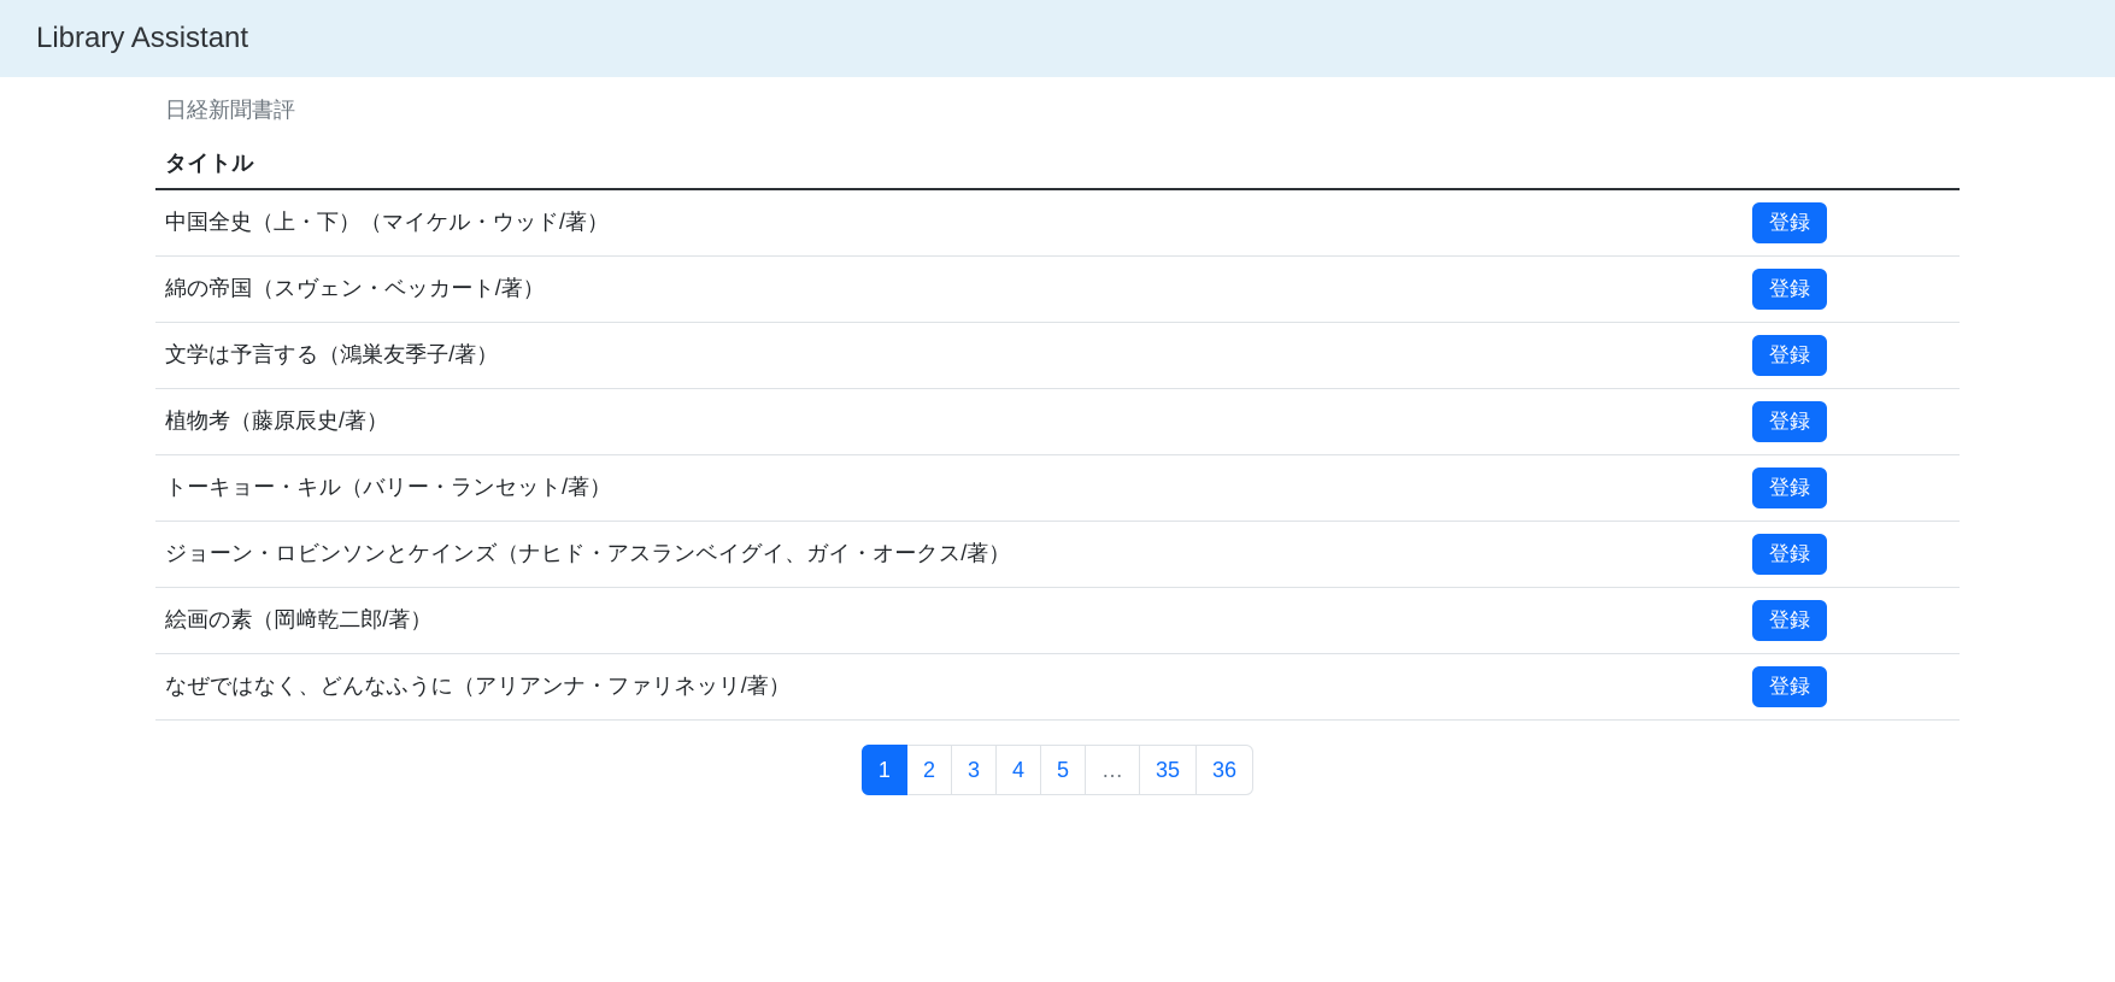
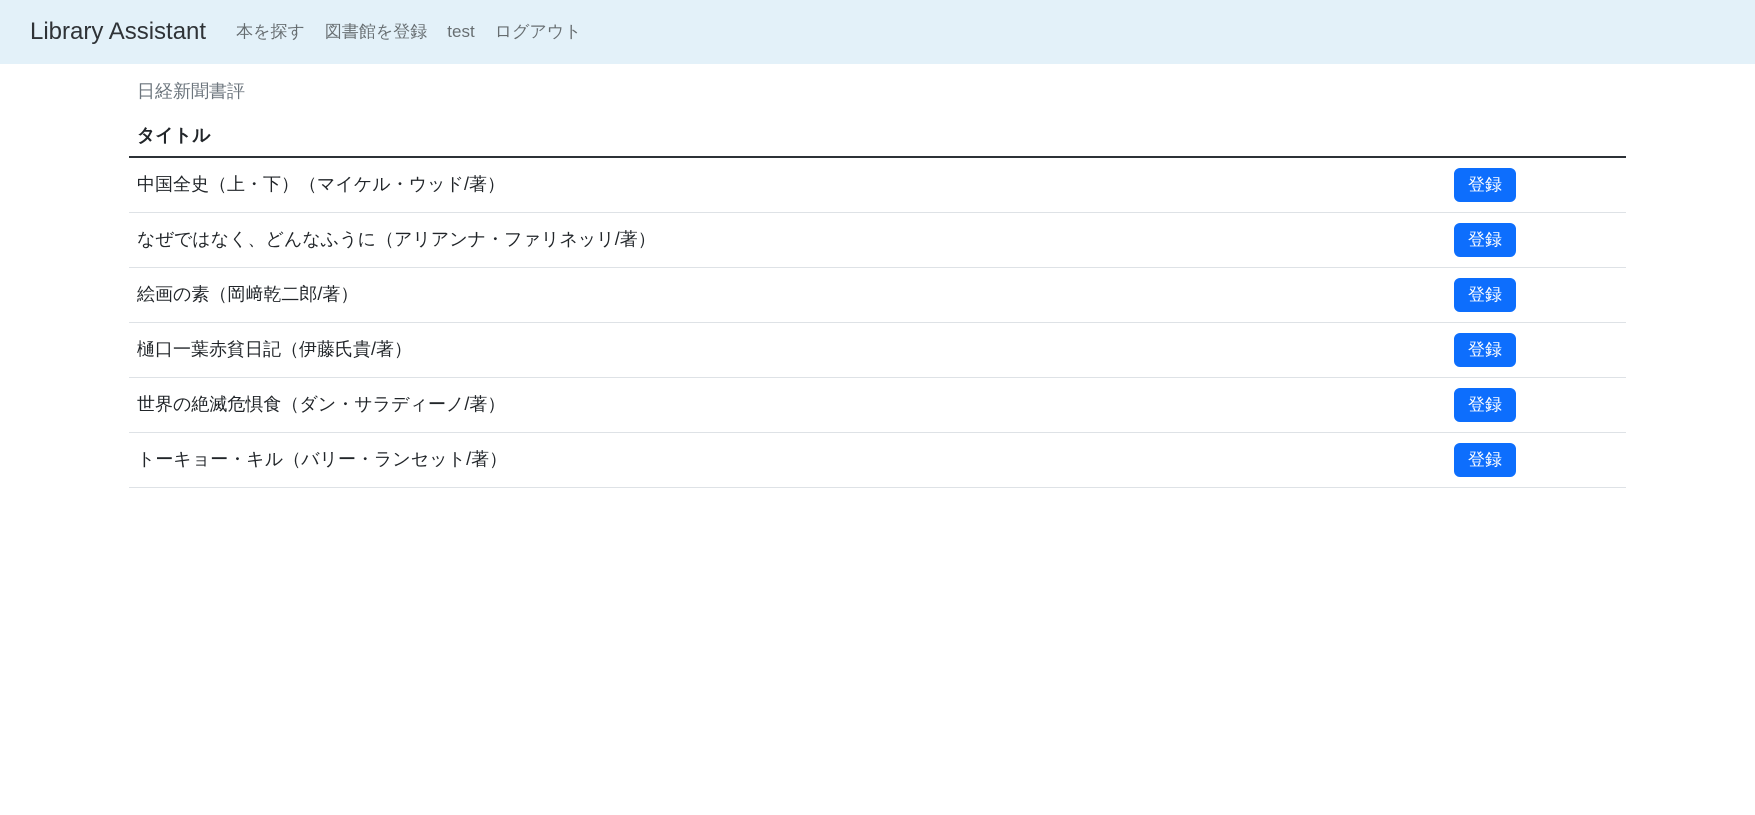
  Library Assistant
+ 本を探す
+ 図書館を登録
+ test
+ ログアウト
  日経新聞書評
  タイトル
  中国全史（上・下）（マイケル・ウッド/著）	登録
- 綿の帝国（スヴェン・ベッカート/著）	登録
- 文学は予言する（鴻巣友季子/著）	登録
- 植物考（藤原辰史/著）	登録
- トーキョー・キル（バリー・ランセット/著）	登録
+ なぜではなく、どんなふうに（アリアンナ・ファリネッリ/著）	登録
- ジョーン・ロビンソンとケインズ（ナヒド・アスランベイグイ、ガイ・オークス/著）	登録
  絵画の素（岡﨑乾二郎/著）	登録
+ 樋口一葉赤貧日記（伊藤氏貴/著）	登録
+ 世界の絶滅危惧食（ダン・サラディーノ/著）	登録
- なぜではなく、どんなふうに（アリアンナ・ファリネッリ/著）	登録
+ トーキョー・キル（バリー・ランセット/著）	登録
- 1
- 2
- 3
- 4
- 5
- …
- 35
- 36
